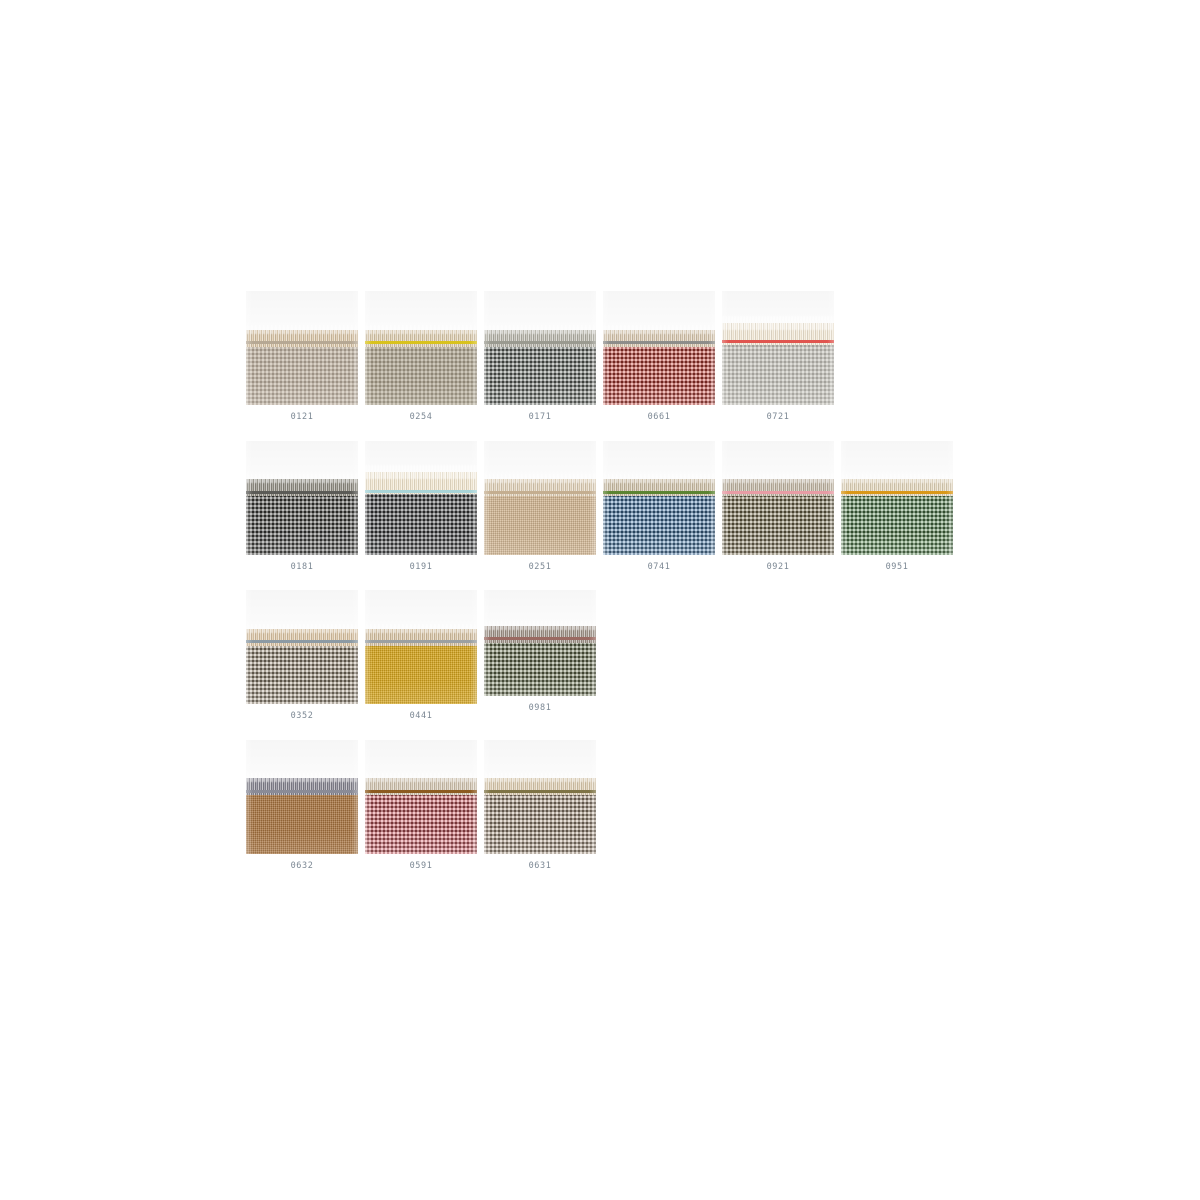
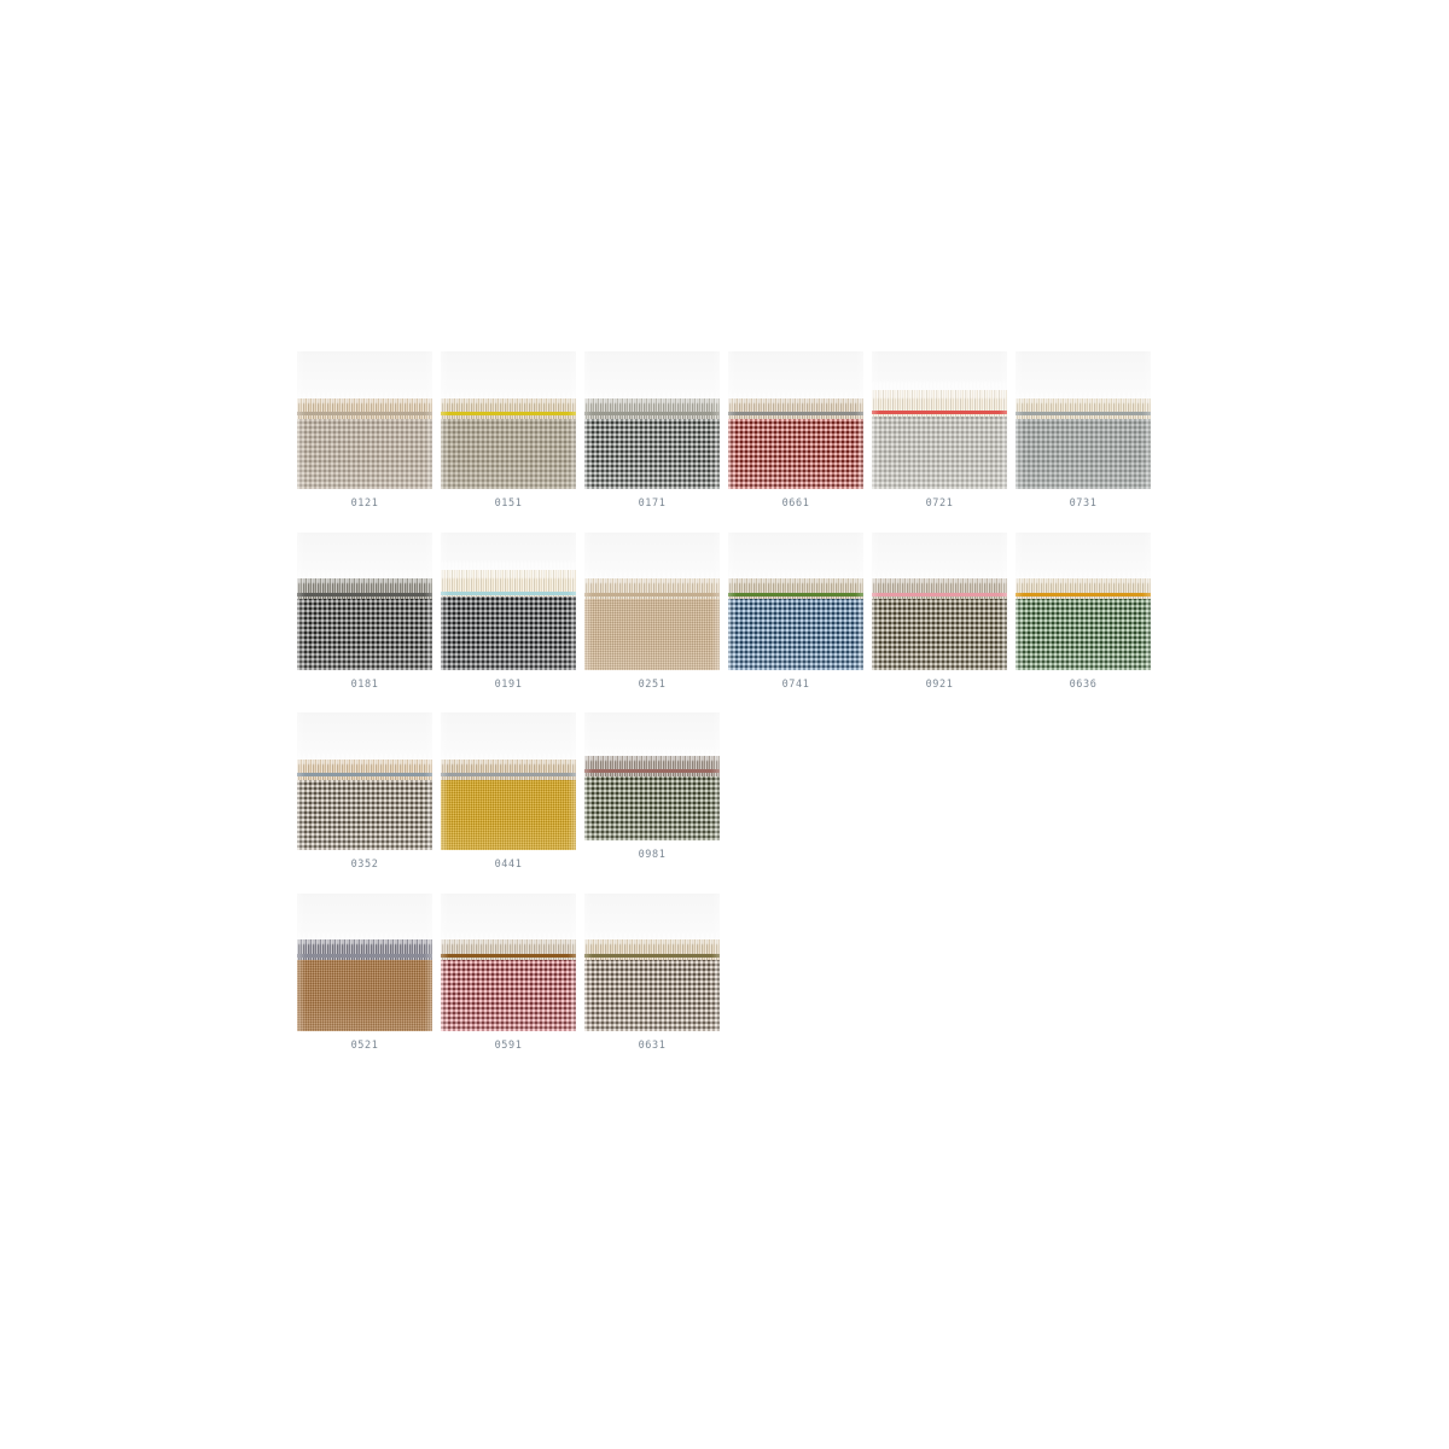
  0121
- 0254
+ 0151
  0171
  0661
  0721
+ 0731
  0181
  0191
  0251
  0741
  0921
- 0951
+ 0636
  0352
  0441
  0981
- 0632
+ 0521
  0591
  0631
